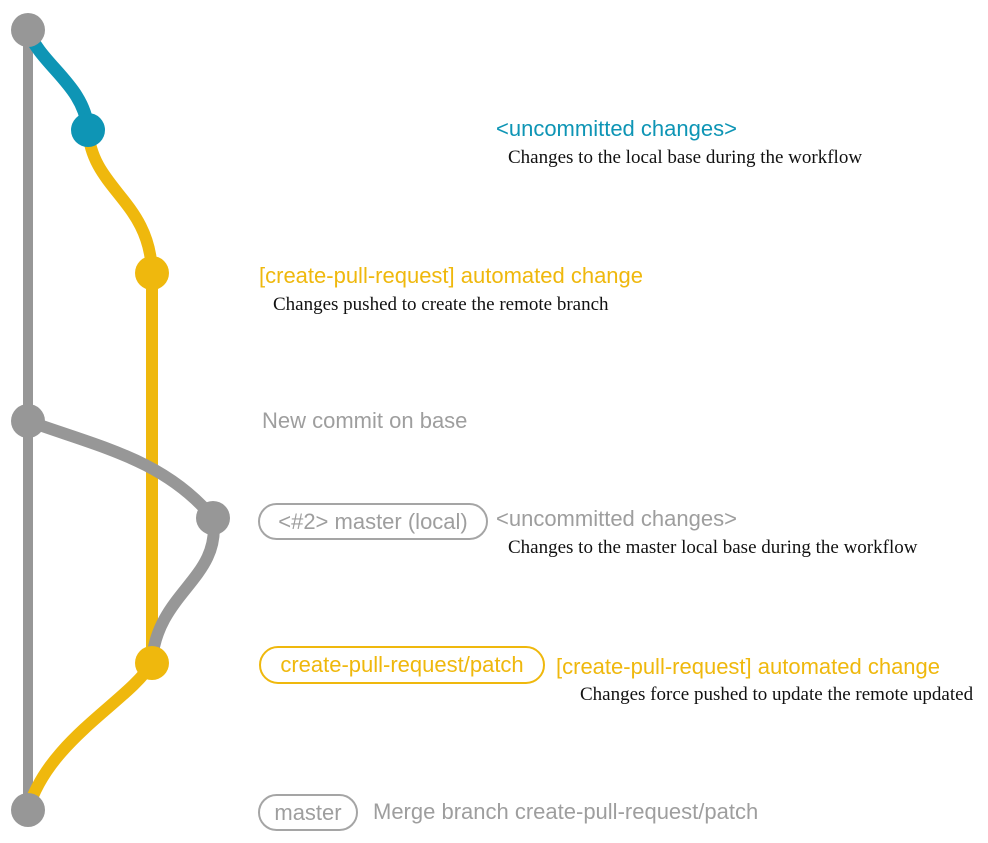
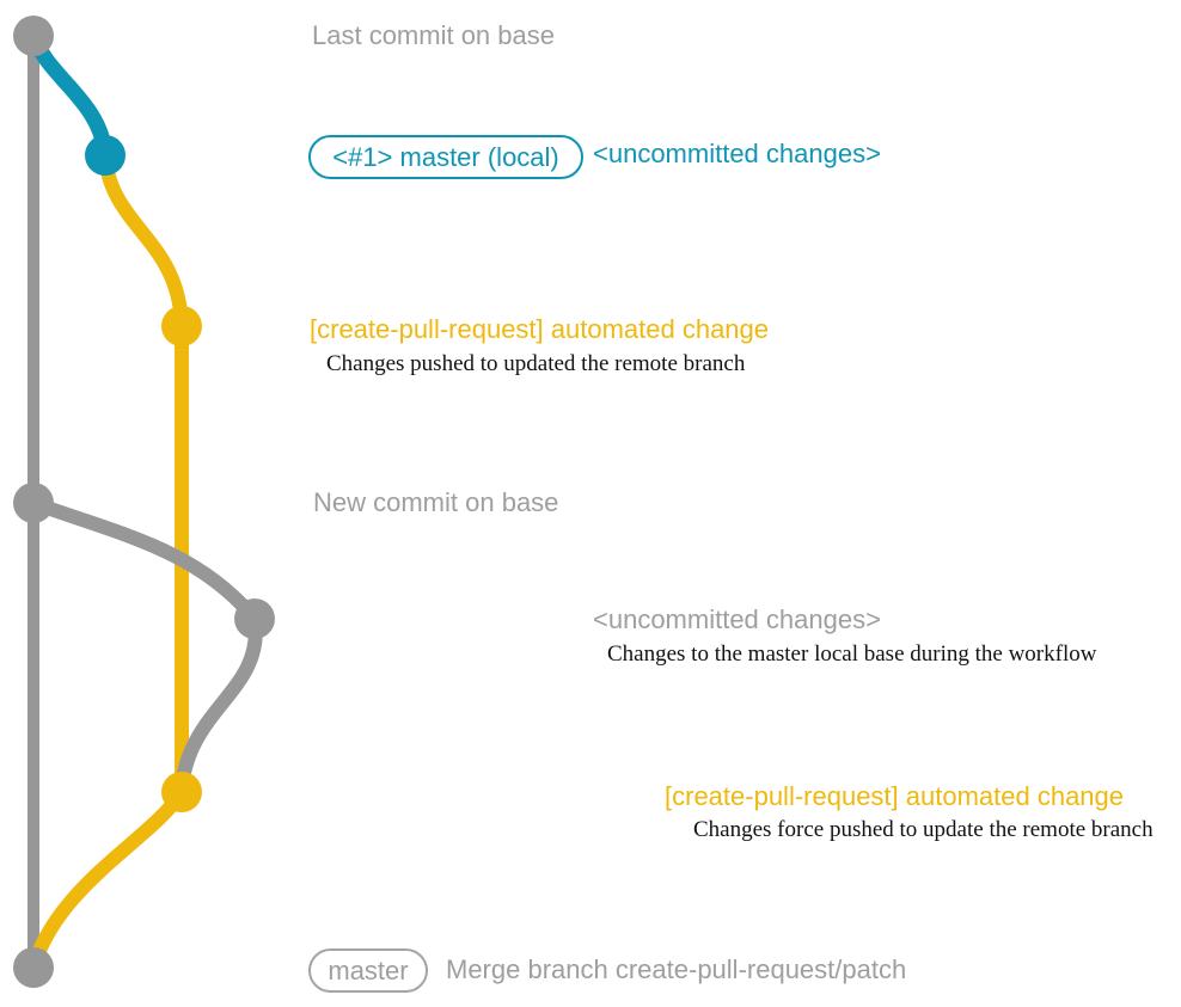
+ Last commit on base
+ <#1> master (local)
  <uncommitted changes>
- Changes to the local base during the workflow
  [create-pull-request] automated change
- Changes pushed to create the remote branch
+ Changes pushed to updated the remote branch
  New commit on base
- <#2> master (local)
  <uncommitted changes>
  Changes to the master local base during the workflow
- create-pull-request/patch
  [create-pull-request] automated change
- Changes force pushed to update the remote updated
+ Changes force pushed to update the remote branch
  master
  Merge branch create-pull-request/patch
